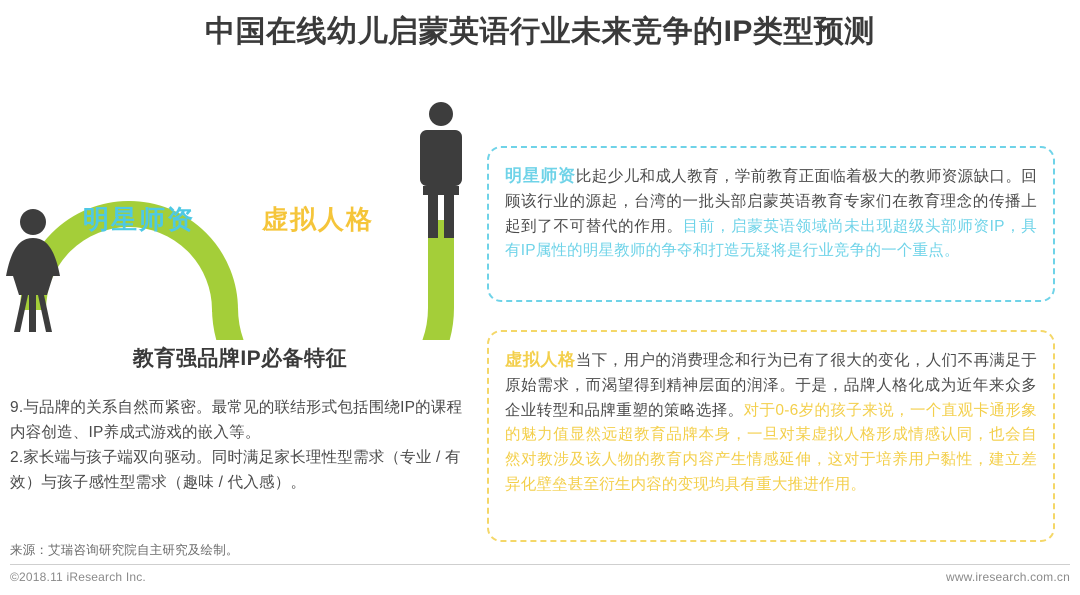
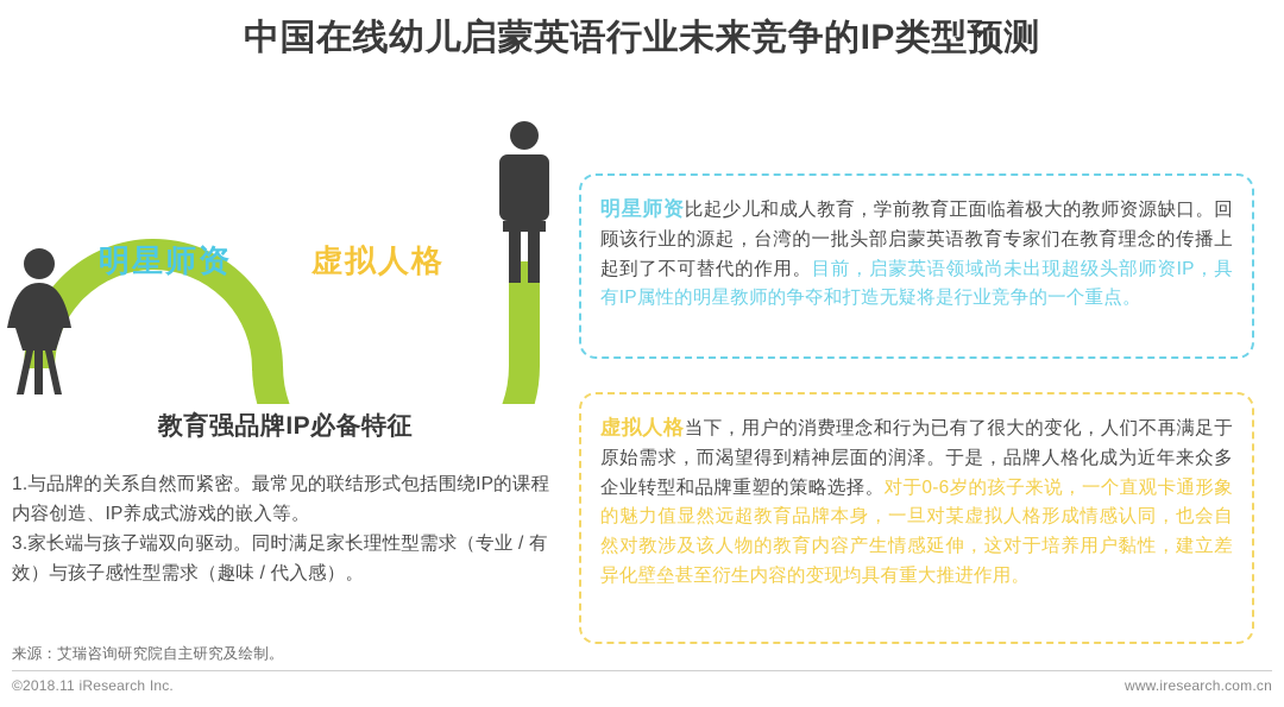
  中国在线幼儿启蒙英语行业未来竞争的IP类型预测
  明星师资
  虚拟人格
  教育强品牌IP必备特征
- 9.与品牌的关系自然而紧密。最常见的联结形式包括围绕IP的课程内容创造、IP养成式游戏的嵌入等。
+ 1.与品牌的关系自然而紧密。最常见的联结形式包括围绕IP的课程内容创造、IP养成式游戏的嵌入等。
- 2.家长端与孩子端双向驱动。同时满足家长理性型需求（专业 / 有效）与孩子感性型需求（趣味 / 代入感）。
+ 3.家长端与孩子端双向驱动。同时满足家长理性型需求（专业 / 有效）与孩子感性型需求（趣味 / 代入感）。
  明星师资比起少儿和成人教育，学前教育正面临着极大的教师资源缺口。回顾该行业的源起，台湾的一批头部启蒙英语教育专家们在教育理念的传播上起到了不可替代的作用。目前，启蒙英语领域尚未出现超级头部师资IP，具有IP属性的明星教师的争夺和打造无疑将是行业竞争的一个重点。
  虚拟人格当下，用户的消费理念和行为已有了很大的变化，人们不再满足于原始需求，而渴望得到精神层面的润泽。于是，品牌人格化成为近年来众多企业转型和品牌重塑的策略选择。对于0-6岁的孩子来说，一个直观卡通形象的魅力值显然远超教育品牌本身，一旦对某虚拟人格形成情感认同，也会自然对教涉及该人物的教育内容产生情感延伸，这对于培养用户黏性，建立差异化壁垒甚至衍生内容的变现均具有重大推进作用。
  来源：艾瑞咨询研究院自主研究及绘制。
  ©2018.11 iResearch Inc.
  www.iresearch.com.cn
